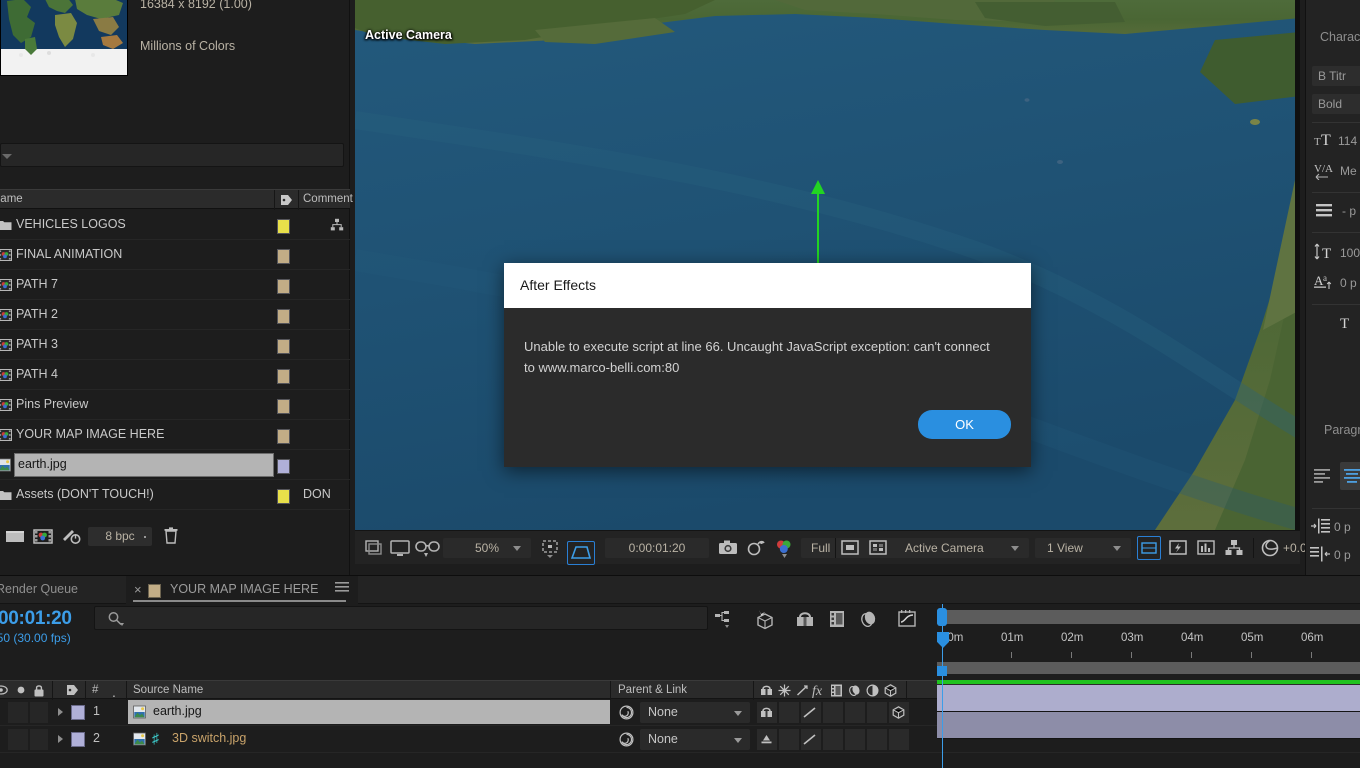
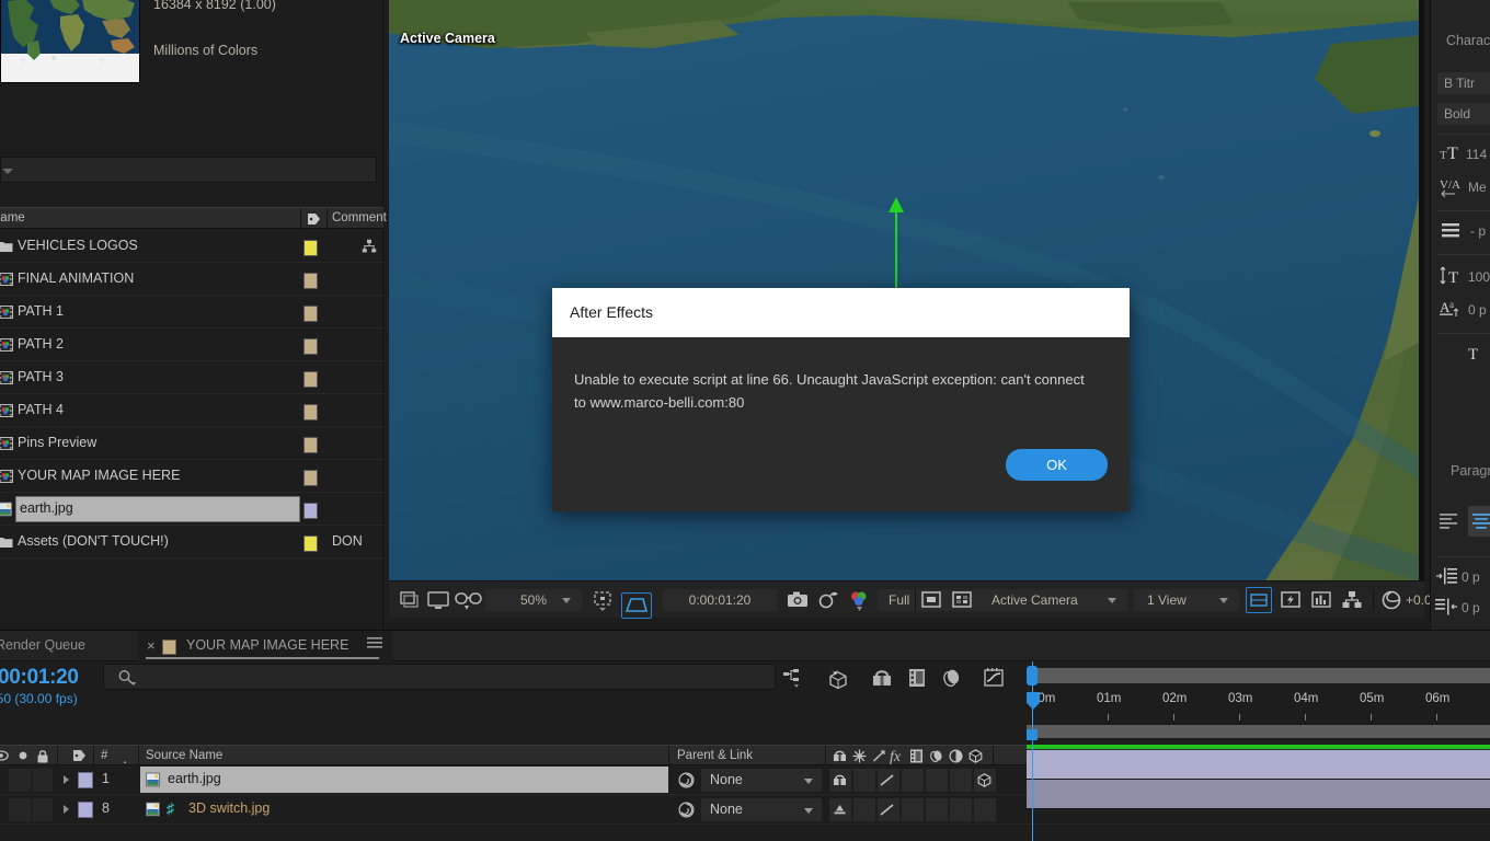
  16384 x 8192 (1.00)
  Millions of Colors
  ame
  Comment
  VEHICLES LOGOS
  FINAL ANIMATION
- PATH 7
+ PATH 1
  PATH 2
  PATH 3
  PATH 4
  Pins Preview
  YOUR MAP IMAGE HERE
  earth.jpg
  Assets (DON'T TOUCH!)
  DON
- 8 bpc
  Active Camera
  50%
  0:00:01:20
  Full
  Active Camera
  1 View
  +0.0
  Charac
  B Titr
  Bold
  T
  T
  114
  V/A
  Me
  - p
  T
  100
  A
  a
  0 p
  T
  Paragr
  0 p
  0 p
  Render Queue
  ×
  YOUR MAP IMAGE HERE
  00:01:20
  50 (30.00 fps)
  #
  .
  Source Name
  Parent & Link
  fx
  1
  earth.jpg
  None
- 2
+ 8
  ♯
  3D switch.jpg
  None
  01m
  02m
  03m
  04m
  05m
  06m
  After Effects
  Unable to execute script at line 66. Uncaught JavaScript exception: can't connect to www.marco-belli.com:80
  OK
